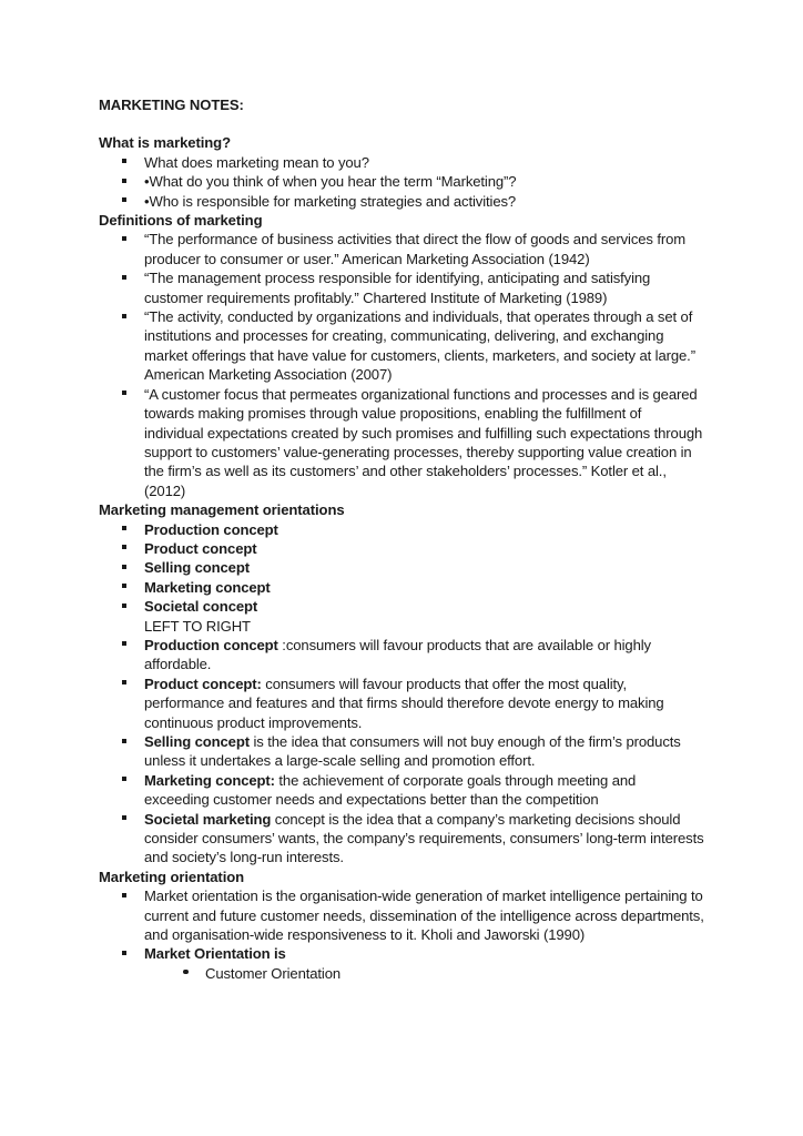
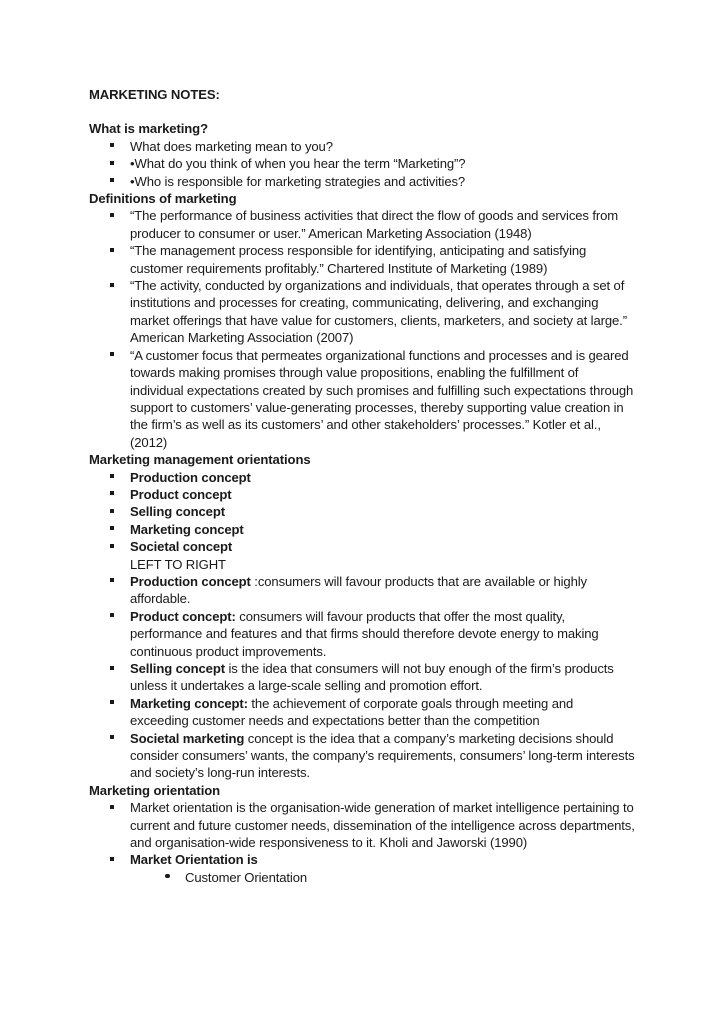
  MARKETING NOTES:
  What is marketing?
  What does marketing mean to you?
  •What do you think of when you hear the term “Marketing”?
  •Who is responsible for marketing strategies and activities?
  Definitions of marketing
- “The performance of business activities that direct the flow of goods and services from producer to consumer or user.” American Marketing Association (1942)
+ “The performance of business activities that direct the flow of goods and services from producer to consumer or user.” American Marketing Association (1948)
  “The management process responsible for identifying, anticipating and satisfying customer requirements profitably.” Chartered Institute of Marketing (1989)
  “The activity, conducted by organizations and individuals, that operates through a set of institutions and processes for creating, communicating, delivering, and exchanging market offerings that have value for customers, clients, marketers, and society at large.” American Marketing Association (2007)
  “A customer focus that permeates organizational functions and processes and is geared towards making promises through value propositions, enabling the fulfillment of individual expectations created by such promises and fulfilling such expectations through support to customers’ value-generating processes, thereby supporting value creation in the firm’s as well as its customers’ and other stakeholders’ processes.” Kotler et al., (2012)
  Marketing management orientations
  Production concept
  Product concept
  Selling concept
  Marketing concept
  Societal concept
  LEFT TO RIGHT
  Production concept :consumers will favour products that are available or highly affordable.
  Product concept: consumers will favour products that offer the most quality, performance and features and that firms should therefore devote energy to making continuous product improvements.
  Selling concept is the idea that consumers will not buy enough of the firm’s products unless it undertakes a large-scale selling and promotion effort.
  Marketing concept: the achievement of corporate goals through meeting and exceeding customer needs and expectations better than the competition
  Societal marketing concept is the idea that a company’s marketing decisions should consider consumers’ wants, the company’s requirements, consumers’ long-term interests and society’s long-run interests.
  Marketing orientation
  Market orientation is the organisation-wide generation of market intelligence pertaining to current and future customer needs, dissemination of the intelligence across departments, and organisation-wide responsiveness to it. Kholi and Jaworski (1990)
  Market Orientation is
  Customer Orientation
